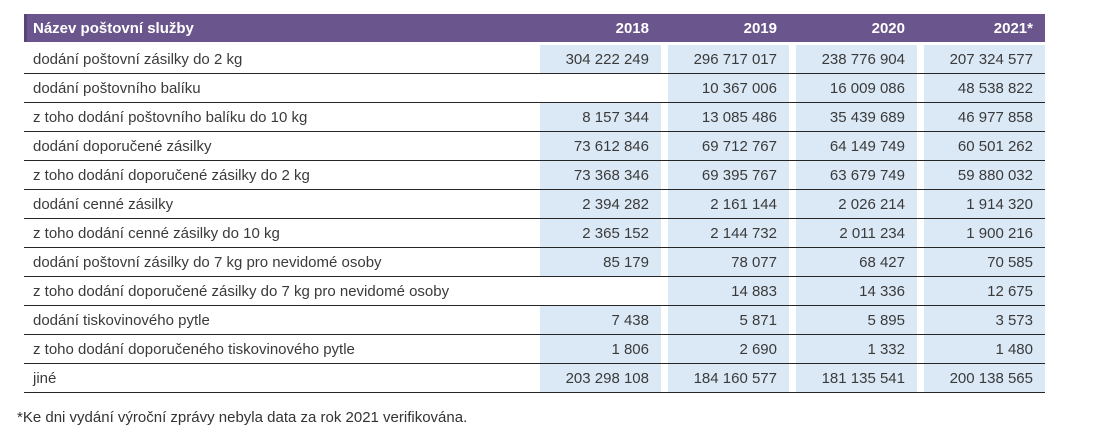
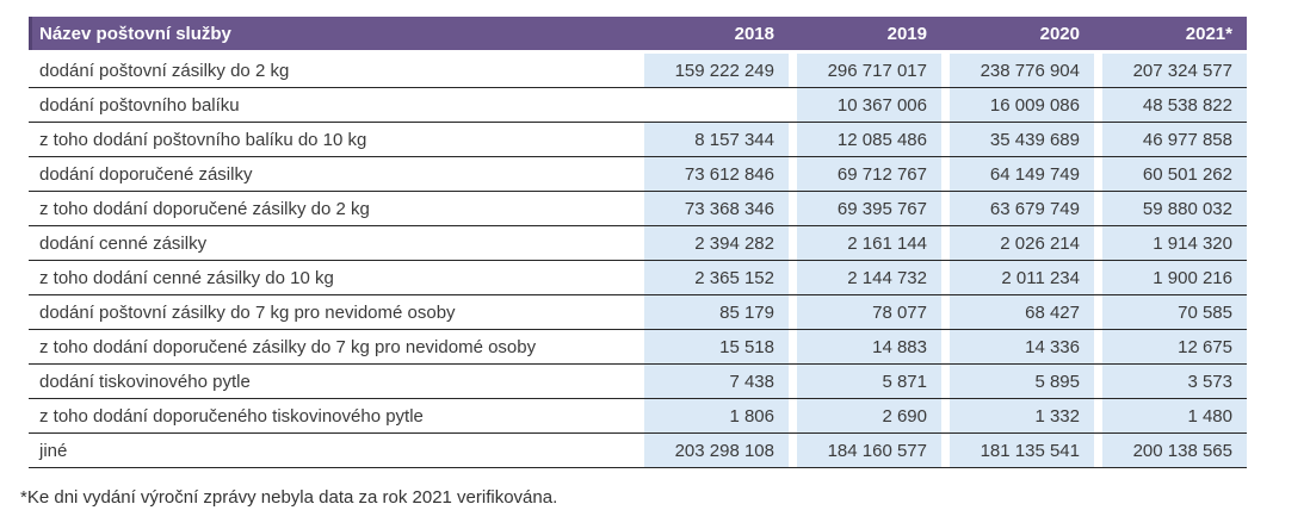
  Název poštovní služby
  2018
  2019
  2020
  2021*
  dodání poštovní zásilky do 2 kg
- 304 222 249
+ 159 222 249
  296 717 017
  238 776 904
  207 324 577
  dodání poštovního balíku
  10 367 006
  16 009 086
  48 538 822
  z toho dodání poštovního balíku do 10 kg
  8 157 344
- 13 085 486
+ 12 085 486
  35 439 689
  46 977 858
  dodání doporučené zásilky
  73 612 846
  69 712 767
  64 149 749
  60 501 262
  z toho dodání doporučené zásilky do 2 kg
  73 368 346
  69 395 767
  63 679 749
  59 880 032
  dodání cenné zásilky
  2 394 282
  2 161 144
  2 026 214
  1 914 320
  z toho dodání cenné zásilky do 10 kg
  2 365 152
  2 144 732
  2 011 234
  1 900 216
  dodání poštovní zásilky do 7 kg pro nevidomé osoby
  85 179
  78 077
  68 427
  70 585
  z toho dodání doporučené zásilky do 7 kg pro nevidomé osoby
+ 15 518
  14 883
  14 336
  12 675
  dodání tiskovinového pytle
  7 438
  5 871
  5 895
  3 573
  z toho dodání doporučeného tiskovinového pytle
  1 806
  2 690
  1 332
  1 480
  jiné
  203 298 108
  184 160 577
  181 135 541
  200 138 565
  *Ke dni vydání výroční zprávy nebyla data za rok 2021 verifikována.
